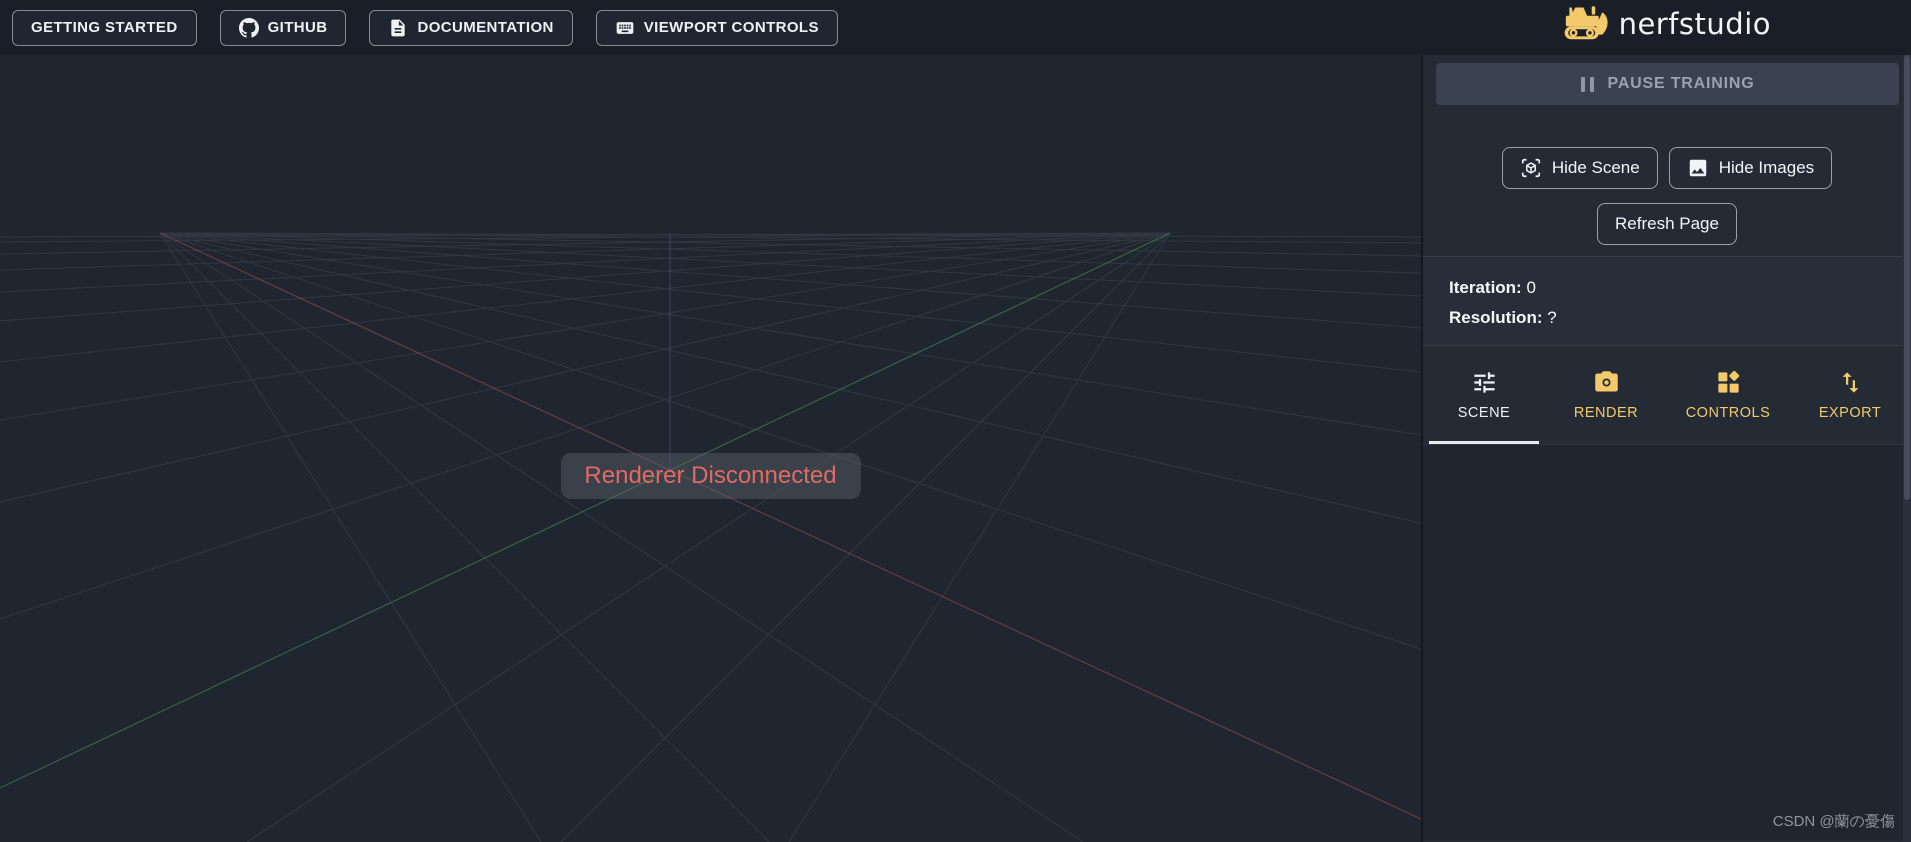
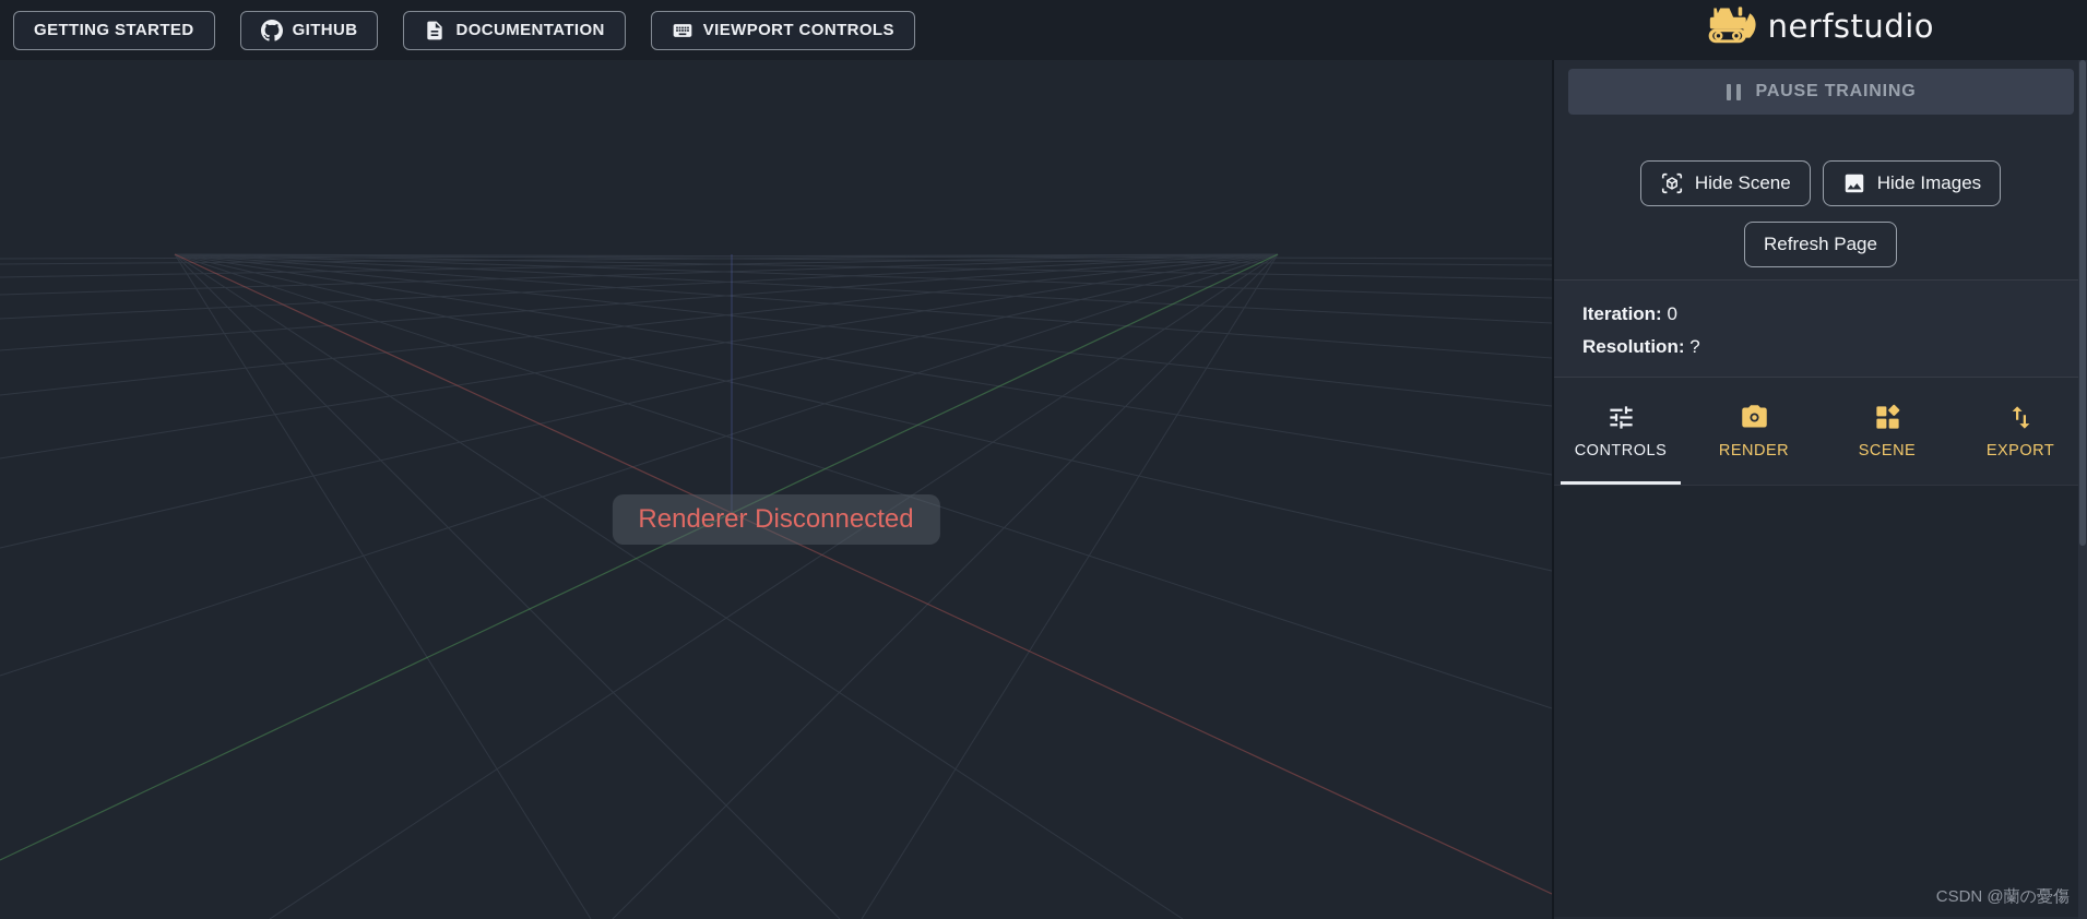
  GETTING STARTED
  GITHUB
  DOCUMENTATION
  VIEWPORT CONTROLS
  nerfstudio
  Renderer Disconnected
  PAUSE TRAINING
  Hide Scene
  Hide Images
  Refresh Page
  Iteration: 0
  Resolution: ?
- SCENE
+ CONTROLS
  RENDER
- CONTROLS
+ SCENE
  EXPORT
  CSDN @蘭の憂傷
